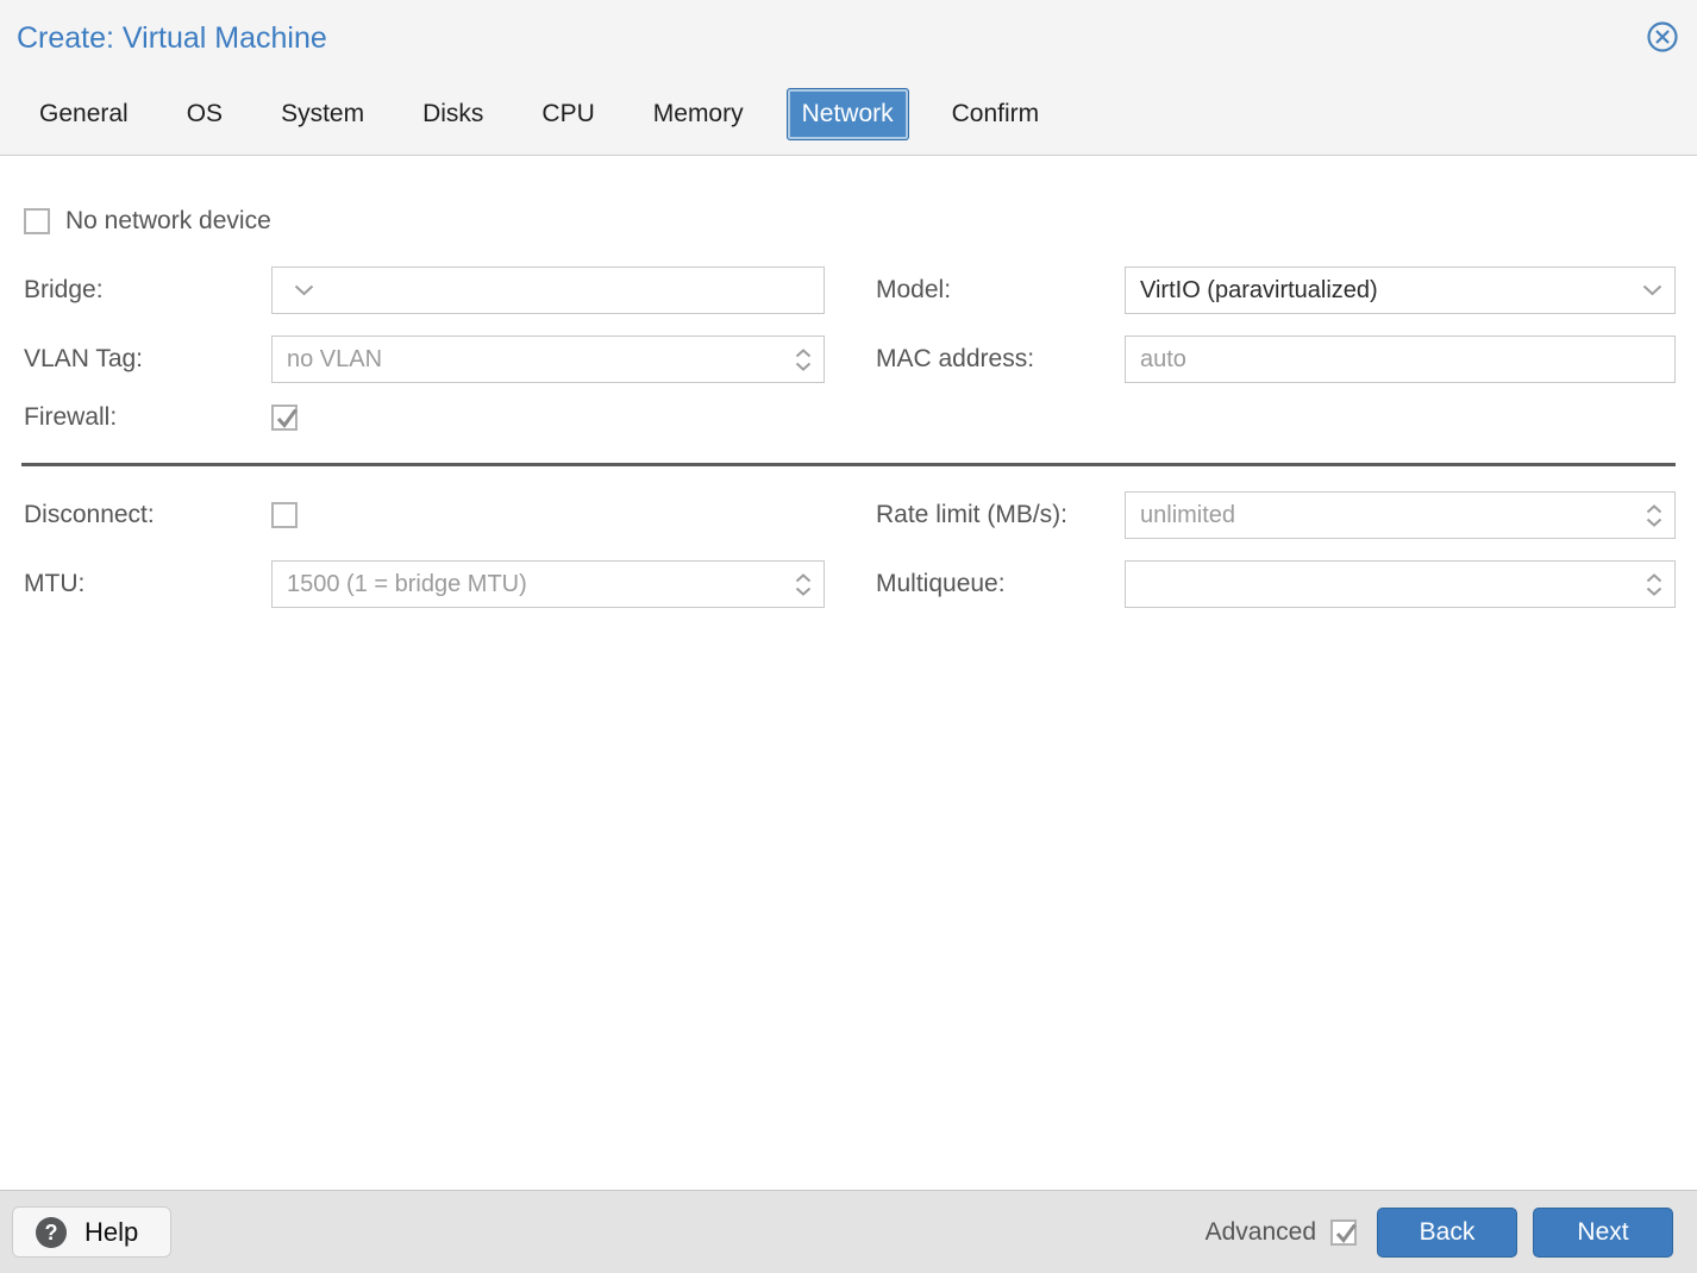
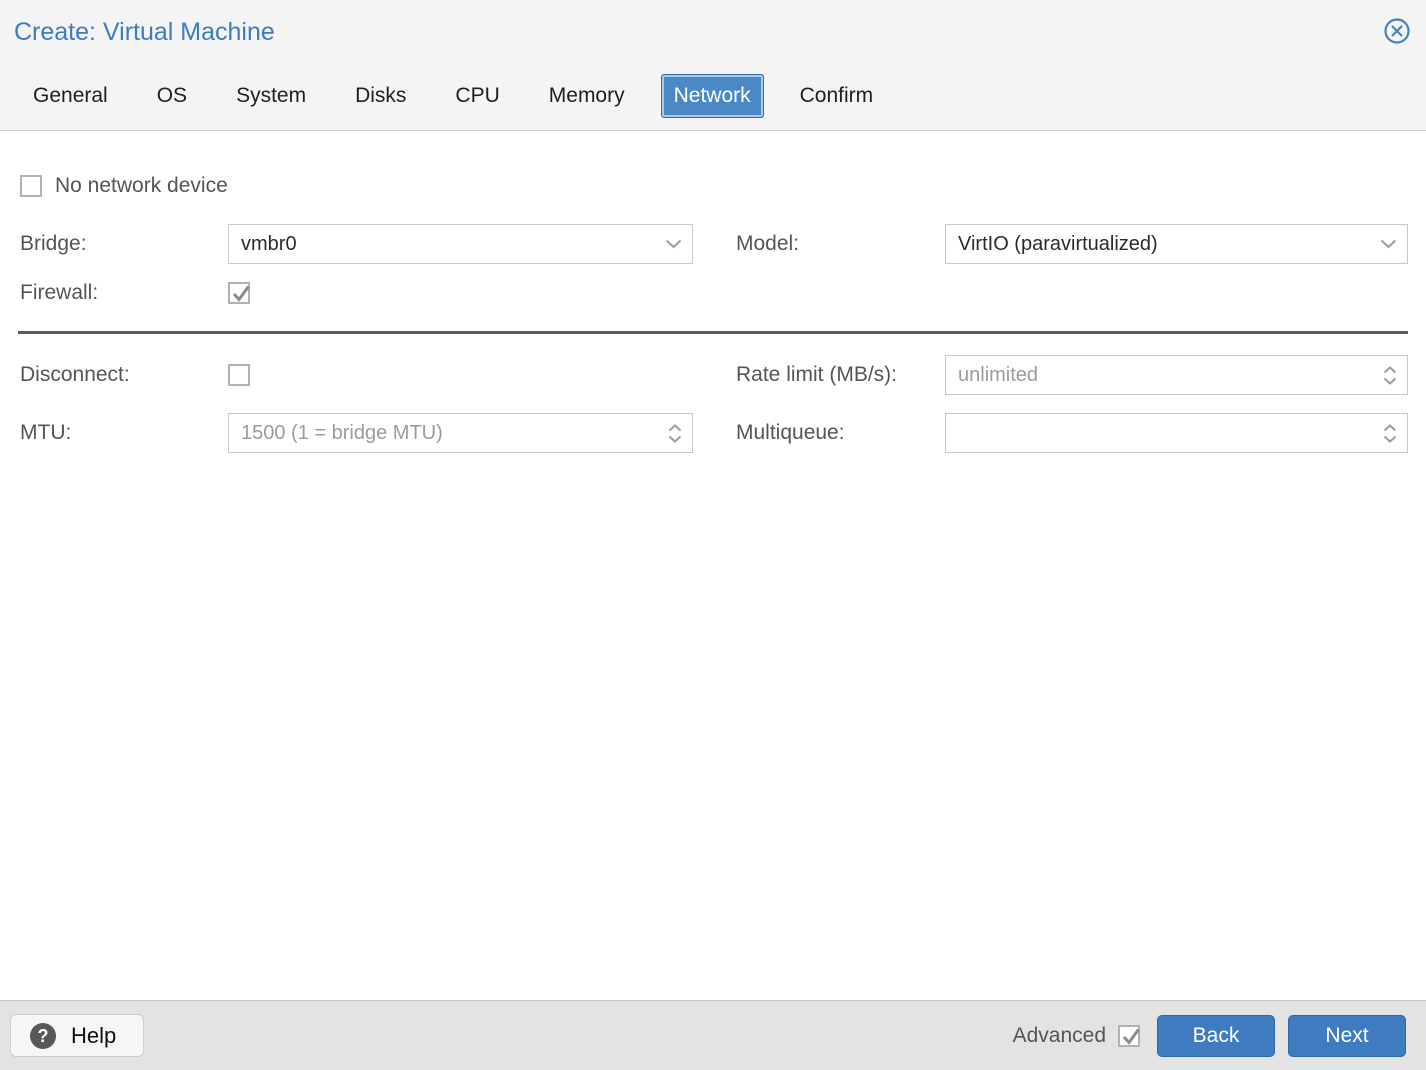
  Create: Virtual Machine
  General
  OS
  System
  Disks
  CPU
  Memory
  Network
  Confirm
  No network device
  Bridge:
+ vmbr0
  Model:
  VirtIO (paravirtualized)
- VLAN Tag:
- no VLAN
- MAC address:
- auto
  Firewall:
  Disconnect:
  Rate limit (MB/s):
  unlimited
  MTU:
  1500 (1 = bridge MTU)
  Multiqueue:
  ?
  Help
  Advanced
  Back
  Next
